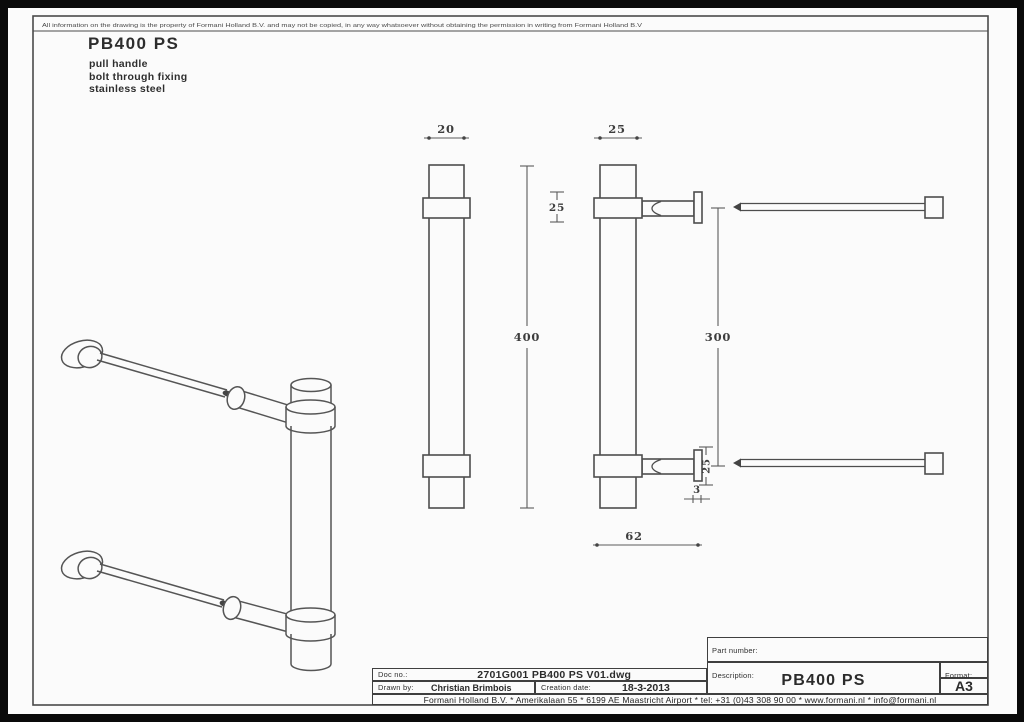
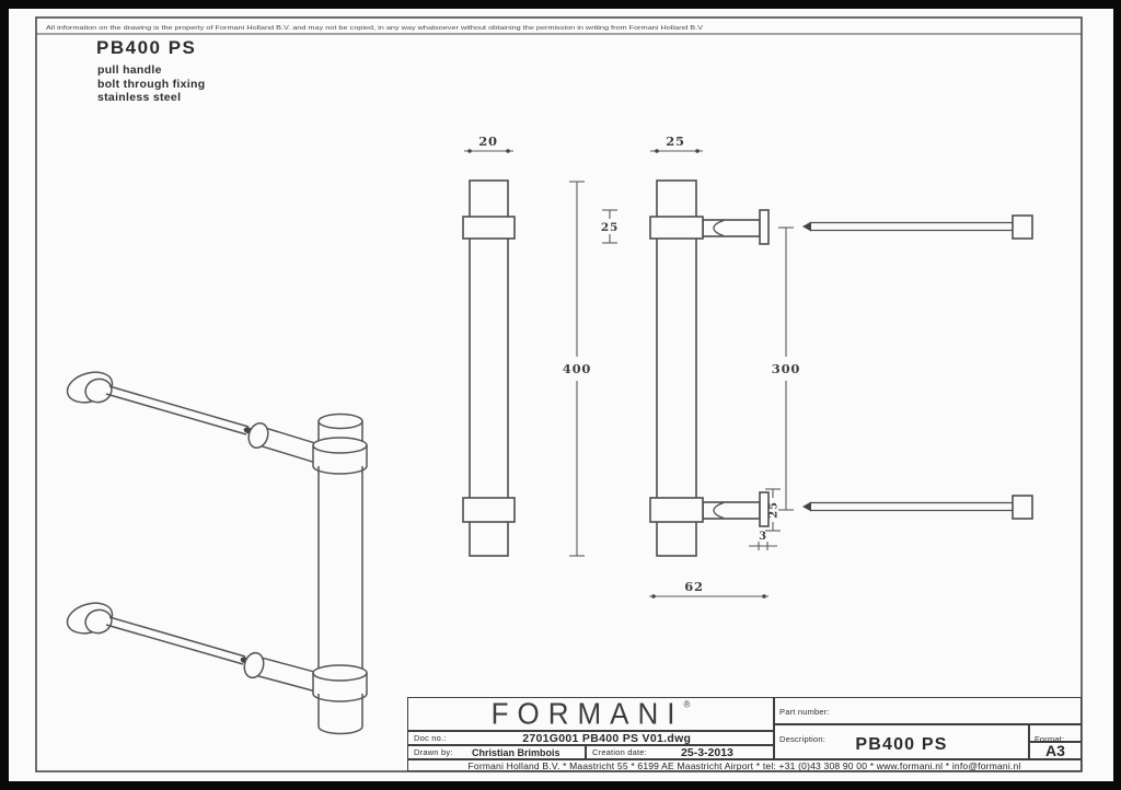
  20
  25
  400
  25
  300
  3
  62
  PB400 PS
  pull handle
  bolt through fixing
  stainless steel
+ FORMANI®
  Doc no.:
  2701G001 PB400 PS V01.dwg
  Drawn by:
  Christian Brimbois
  Creation date:
- 18-3-2013
+ 25-3-2013
  Part number:
  Description:
  PB400 PS
  Format:
  A3
- Formani Holland B.V. * Amerikalaan 55 * 6199 AE Maastricht Airport * tel: +31 (0)43 308 90 00 * www.formani.nl * info@formani.nl
+ Formani Holland B.V. * Maastricht 55 * 6199 AE Maastricht Airport * tel: +31 (0)43 308 90 00 * www.formani.nl * info@formani.nl
